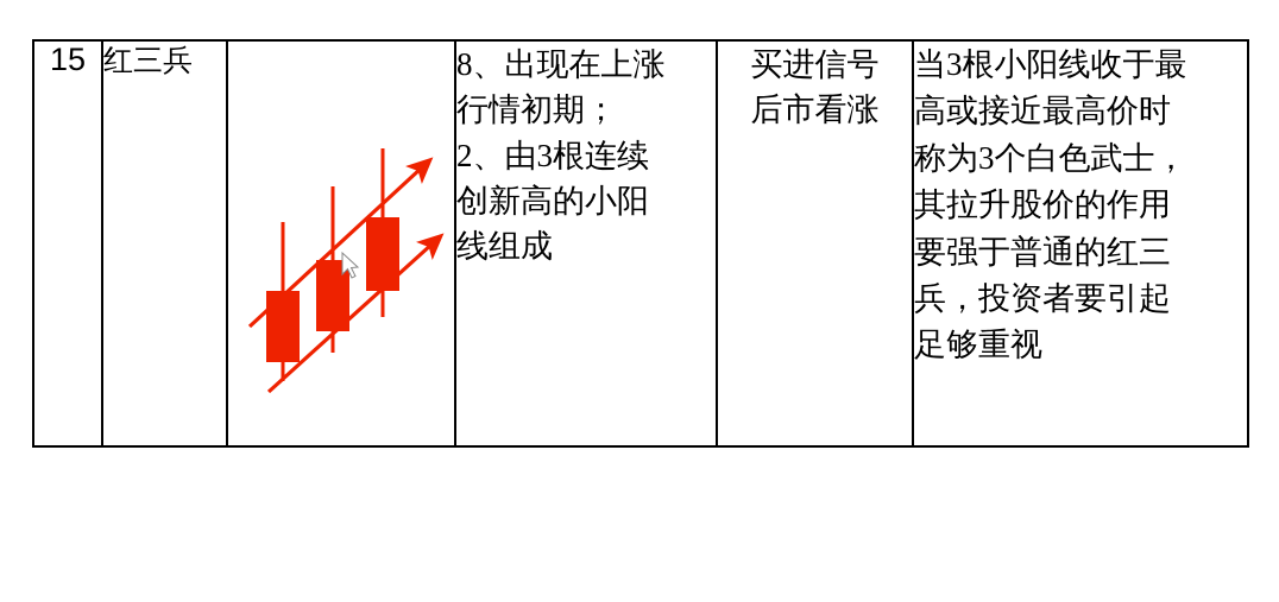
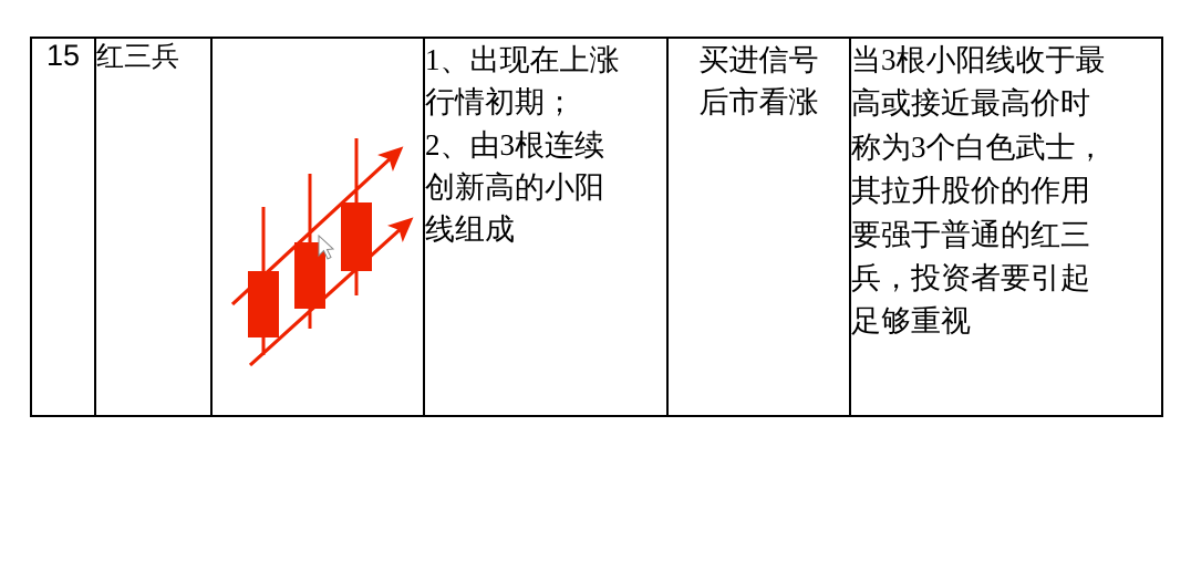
- 15	红三兵		8、出现在上涨 行情初期； 2、由3根连续 创新高的小阳 线组成	买进信号 后市看涨	当3根小阳线收于最 高或接近最高价时 称为3个白色武士， 其拉升股价的作用 要强于普通的红三 兵，投资者要引起 足够重视
+ 15	红三兵		1、出现在上涨 行情初期； 2、由3根连续 创新高的小阳 线组成	买进信号 后市看涨	当3根小阳线收于最 高或接近最高价时 称为3个白色武士， 其拉升股价的作用 要强于普通的红三 兵，投资者要引起 足够重视
